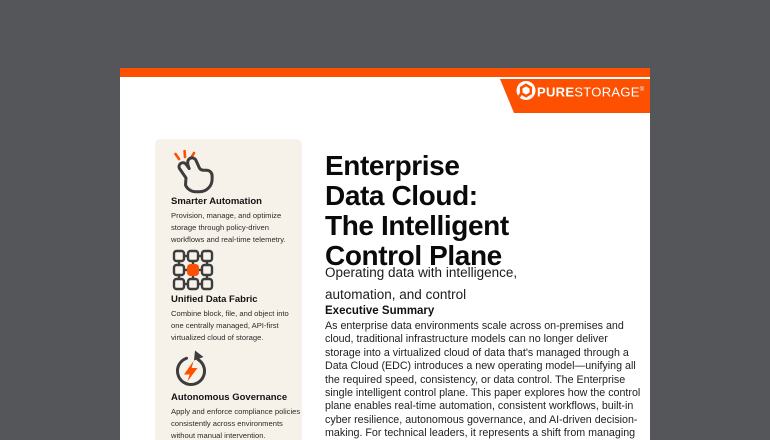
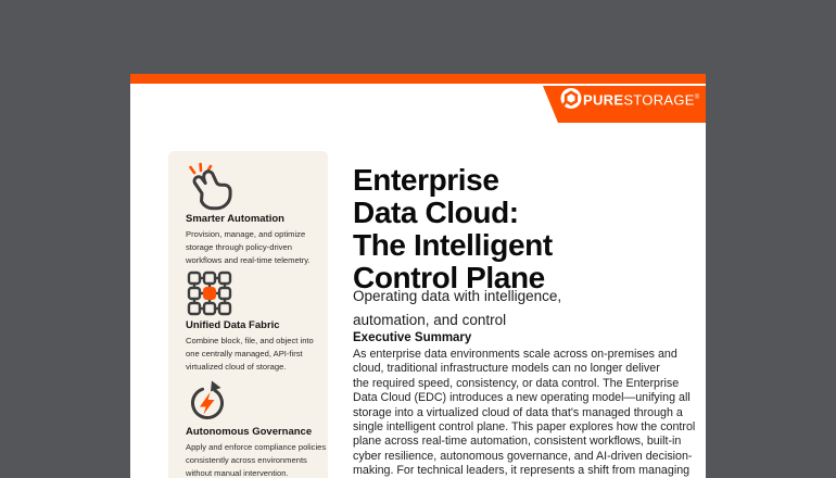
  PURESTORAGE
  Smarter Automation
  Provision, manage, and optimize
  storage through policy-driven
  workflows and real-time telemetry.
  Unified Data Fabric
  Combine block, file, and object into
  one centrally managed, API-first
  virtualized cloud of storage.
  Autonomous Governance
  Apply and enforce compliance policies
  consistently across environments
  without manual intervention.
  Enterprise
  Data Cloud:
  The Intelligent
  Control Plane
  Operating data with intelligence,
  automation, and control
  Executive Summary
  As enterprise data environments scale across on-premises and
  cloud, traditional infrastructure models can no longer deliver
- storage into a virtualized cloud of data that's managed through a
+ the required speed, consistency, or data control. The Enterprise
  Data Cloud (EDC) introduces a new operating model—unifying all
- the required speed, consistency, or data control. The Enterprise
+ storage into a virtualized cloud of data that's managed through a
  single intelligent control plane. This paper explores how the control
- plane enables real-time automation, consistent workflows, built-in
+ plane across real-time automation, consistent workflows, built-in
  cyber resilience, autonomous governance, and AI-driven decision-
  making. For technical leaders, it represents a shift from managing
